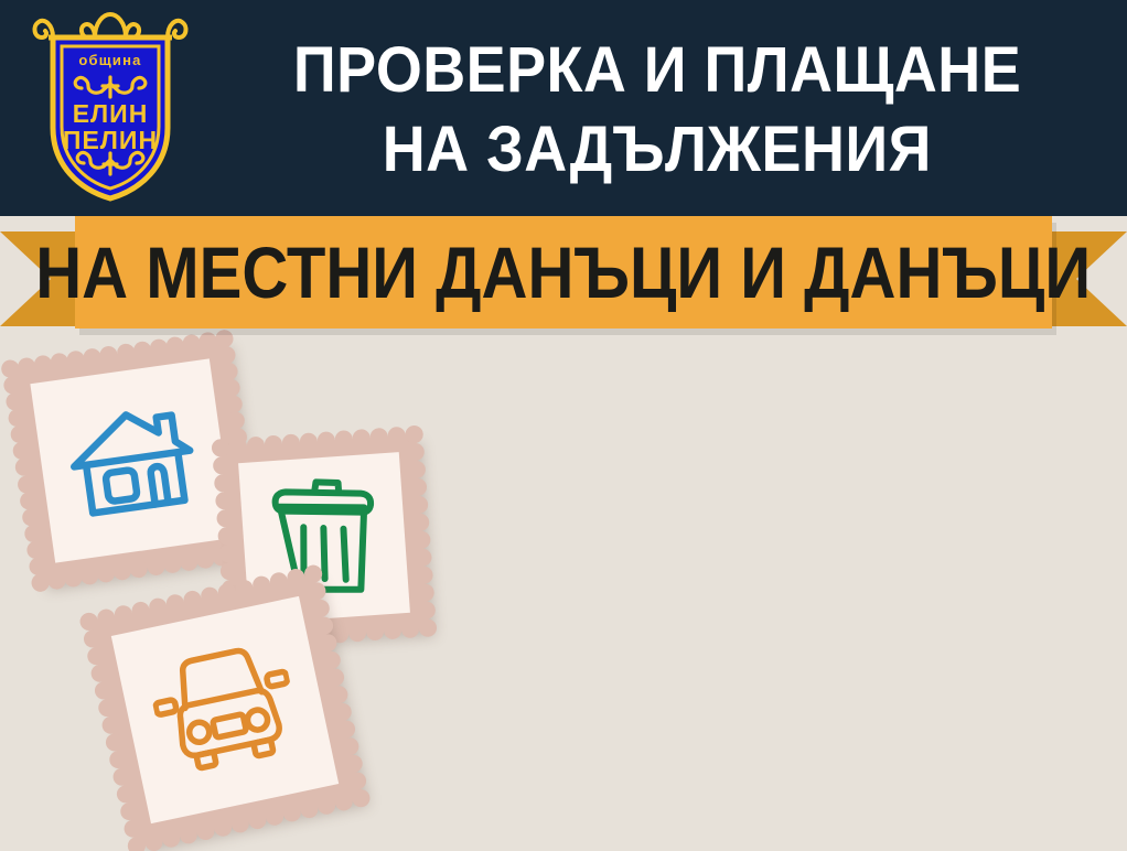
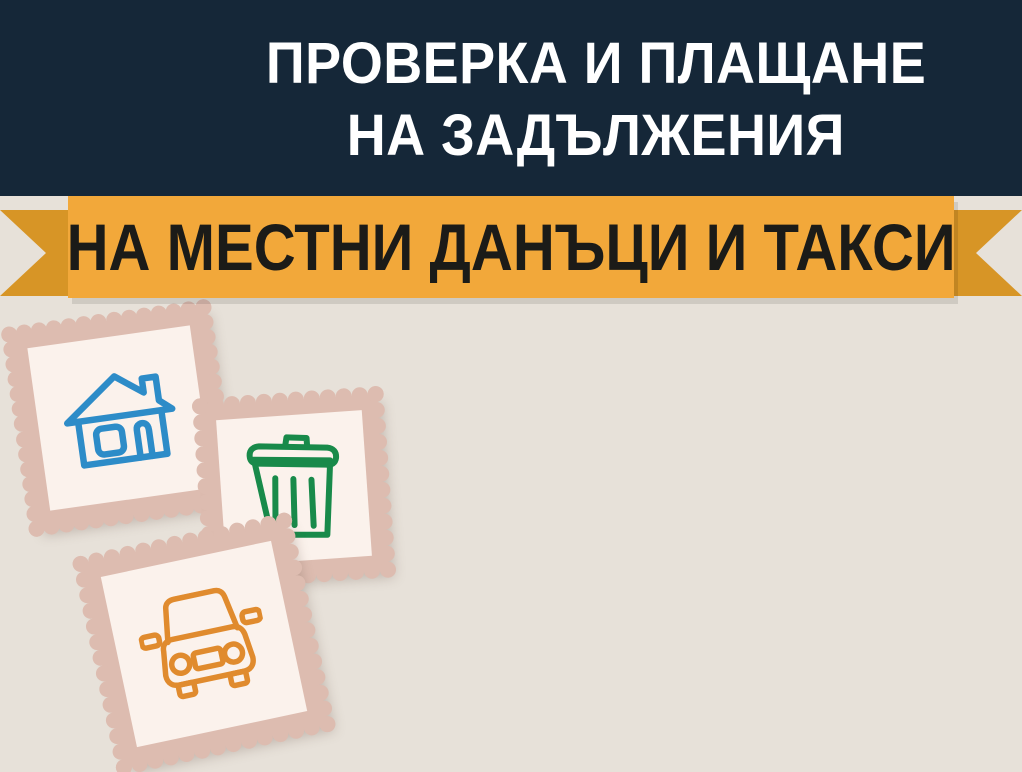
- община
- ЕЛИН
- ПЕЛИН
  ПРОВЕРКА И ПЛАЩАНЕ
  НА ЗАДЪЛЖЕНИЯ
- НА МЕСТНИ ДАНЪЦИ И ДАНЪЦИ
+ НА МЕСТНИ ДАНЪЦИ И ТАКСИ
